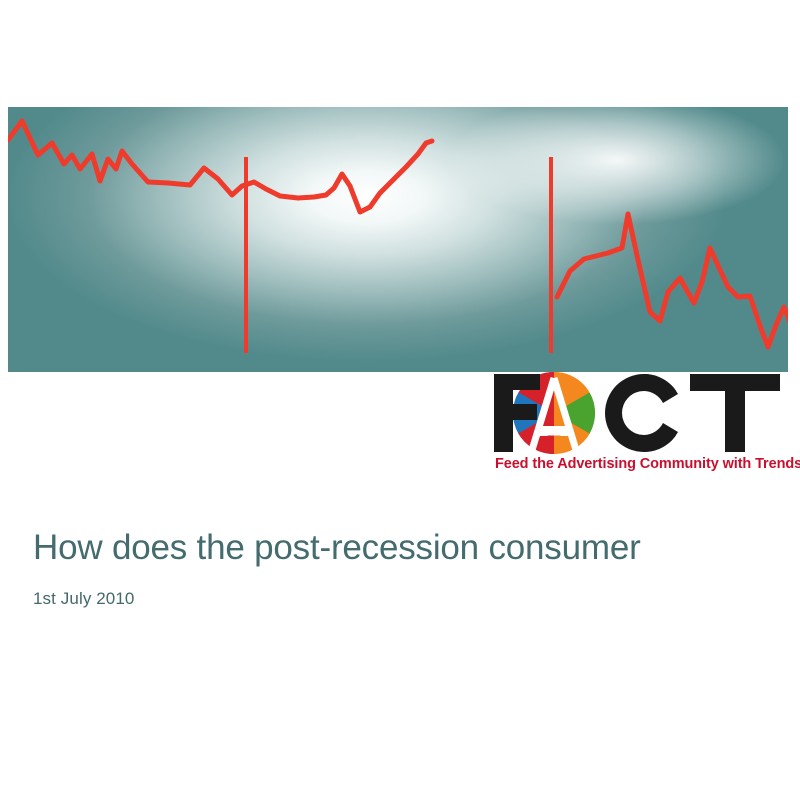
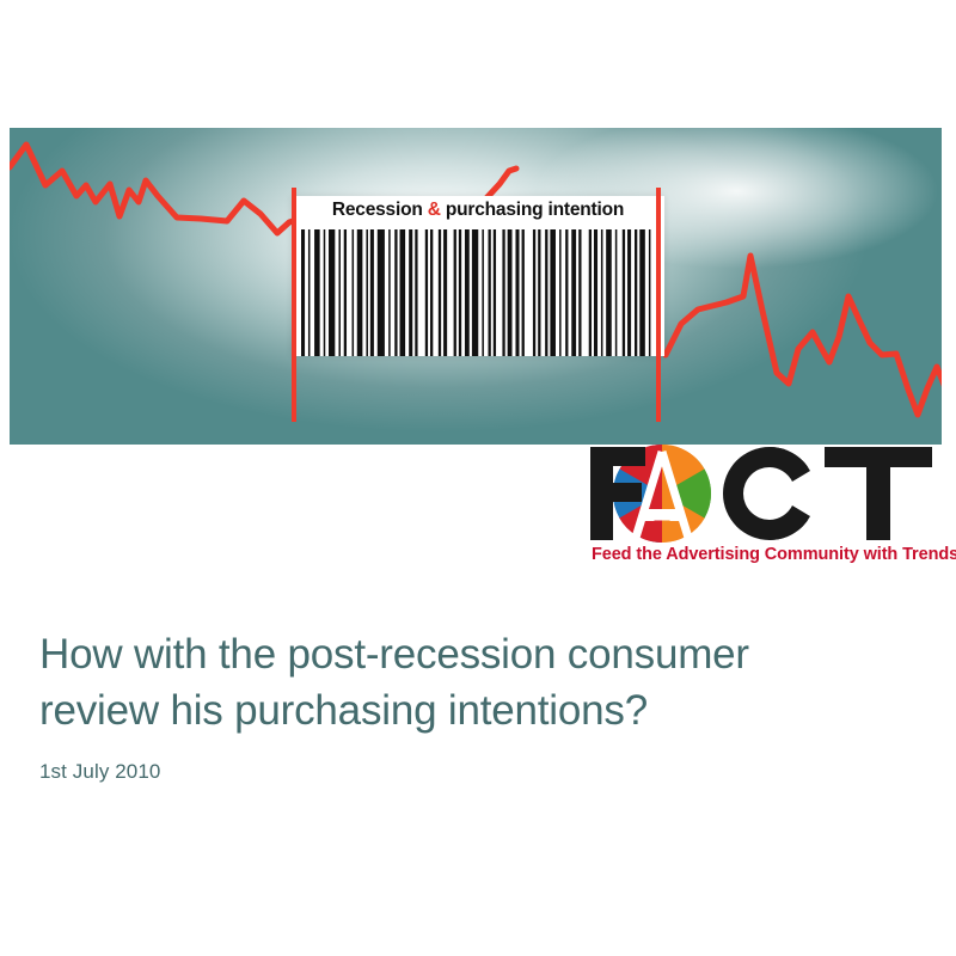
+ Recession & purchasing intention
  Feed the Advertising Community with Trends
- How does the post-recession consumer
+ How with the post-recession consumer
+ review his purchasing intentions?
  1st July 2010
